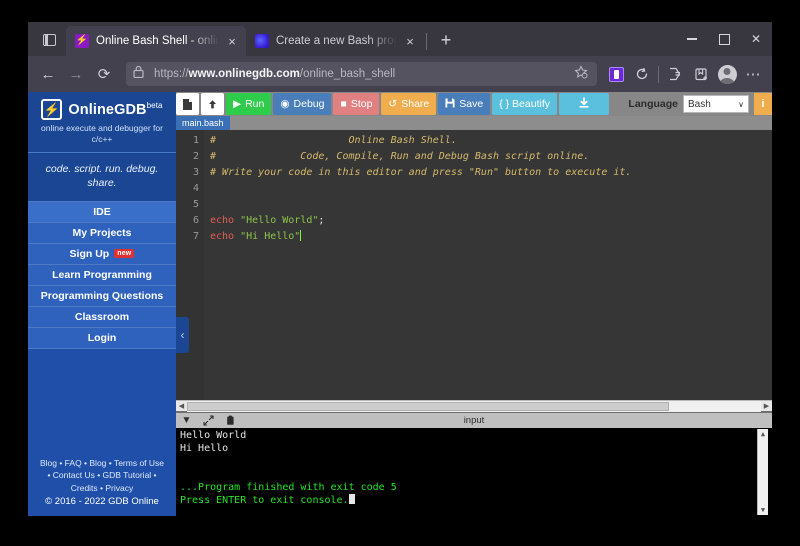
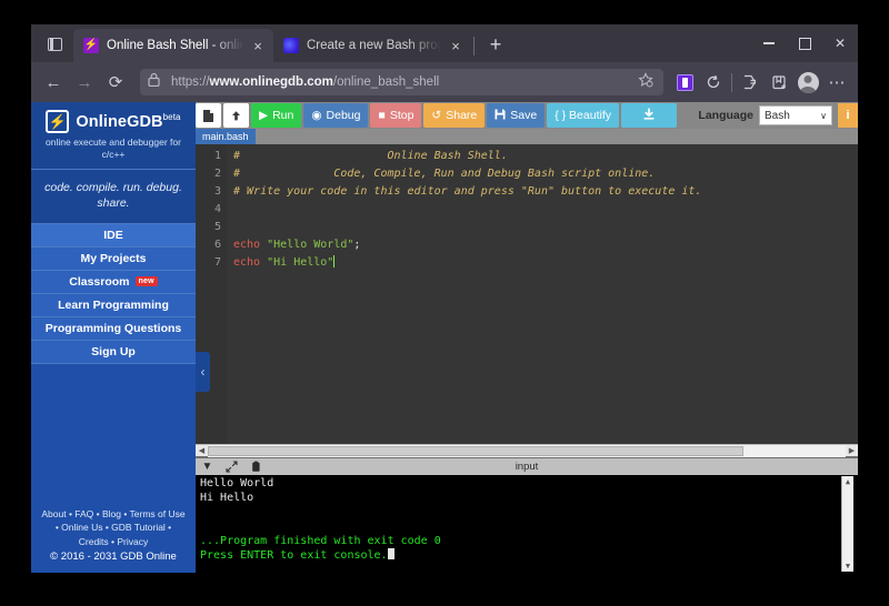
  ⚡
  Online Bash Shell - onlin
  ×
  Create a new Bash prog
  ×
  +
  ✕
  ←
  →
  ⟳
  https://www.onlinegdb.com/online_bash_shell
  ⋯
  ⚡
  OnlineGDBbeta
  online execute and debugger for c/c++
- code. script. run. debug. share.
+ code. compile. run. debug. share.
  IDE
  My Projects
- Sign Up
+ Classroom
  Learn Programming
  Programming Questions
- Classroom
+ Sign Up
- Login
- Blog • FAQ • Blog • Terms of Use
+ About • FAQ • Blog • Terms of Use
- • Contact Us • GDB Tutorial •
+ • Online Us • GDB Tutorial •
  Credits • Privacy
- © 2016 - 2022 GDB Online
+ © 2016 - 2031 GDB Online
  ‹
  ▶
  Run
  ◉
  Debug
  ■
  Stop
  ↺
  Share
  Save
  { } Beautify
  Language
  Bash
  ∨
  i
  main.bash
  1
  2
  3
  4
  5
  6
  7
  # Online Bash Shell.
  # Code, Compile, Run and Debug Bash script online.
  # Write your code in this editor and press "Run" button to execute it.
  echo "Hello World";
  echo "Hi Hello"
  ▼
  input
  Hello World
  Hi Hello
- ...Program finished with exit code 5
+ ...Program finished with exit code 0
  Press ENTER to exit console.
  ▲
  ▼
